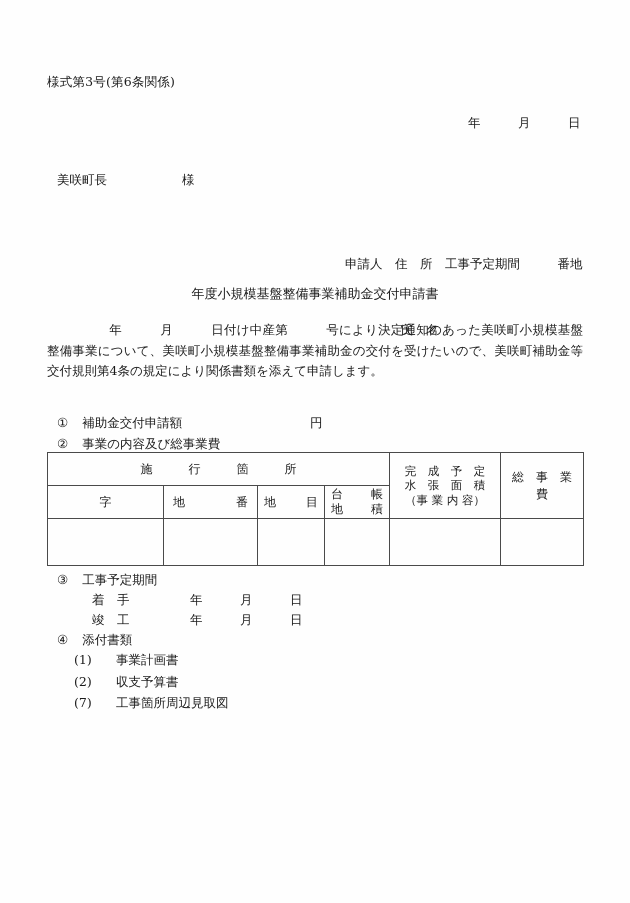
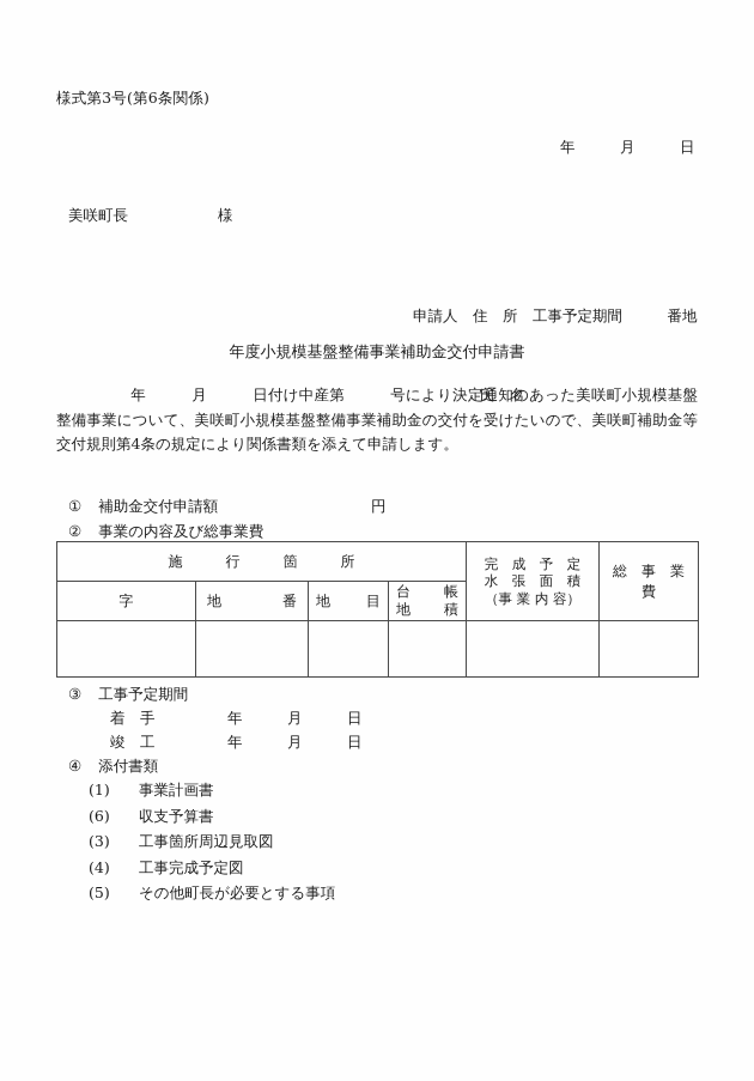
  様式第3号(第6条関係)
  年 月 日
  美咲町長 様
  申請人 住 所 工事予定期間 番地
  氏 名
  年度小規模基盤整備事業補助金交付申請書
  年 月 日付け中産第 号により決定通知のあった美咲町小規模基盤整備事業について、美咲町小規模基盤整備事業補助金の交付を受けたいので、美咲町補助金等交付規則第4条の規定により関係書類を添えて申請します。
  ① 補助金交付申請額
  円
  ② 事業の内容及び総事業費
  施 行 箇 所	完 成 予 定 水 張 面 積 （事 業 内 容）	総 事 業 費
  字	地 番	地 目	台 地 帳 積
  ③ 工事予定期間
  着 手 年 月 日
  竣 工 年 月 日
  ④ 添付書類
  (1) 事業計画書
- (2) 収支予算書
+ (6) 収支予算書
- (7) 工事箇所周辺見取図
+ (3) 工事箇所周辺見取図
+ (4) 工事完成予定図
+ (5) その他町長が必要とする事項
